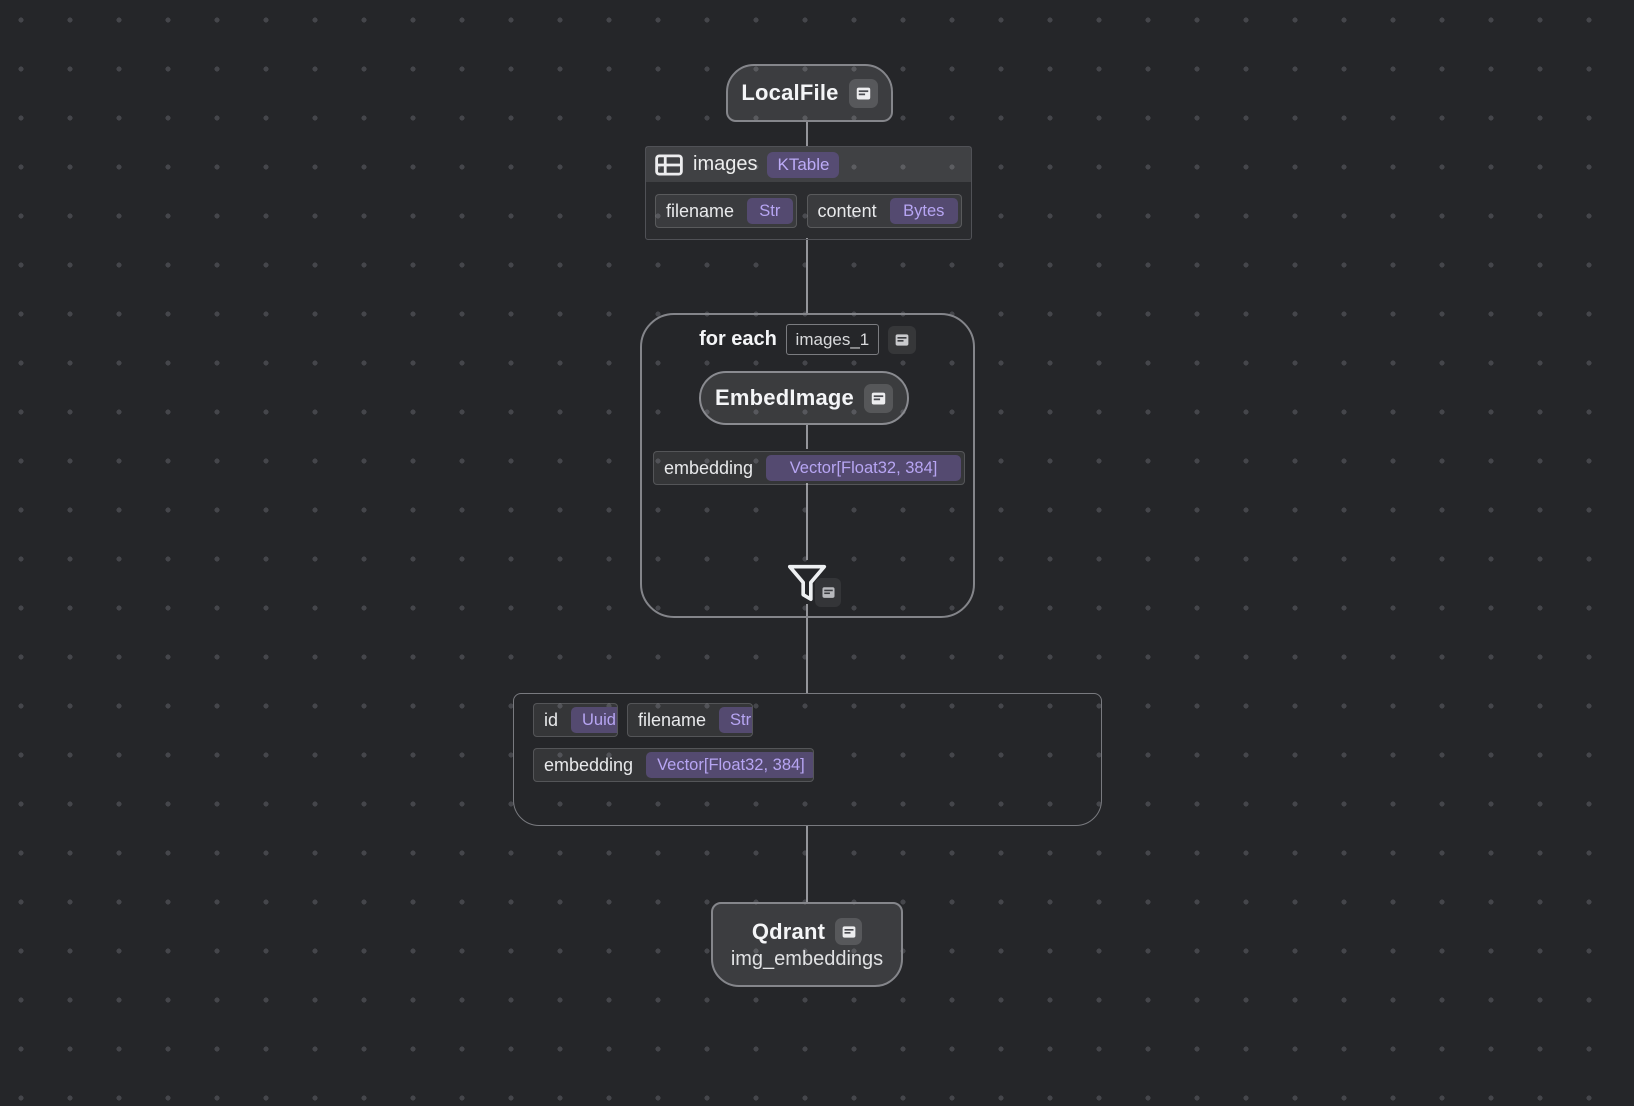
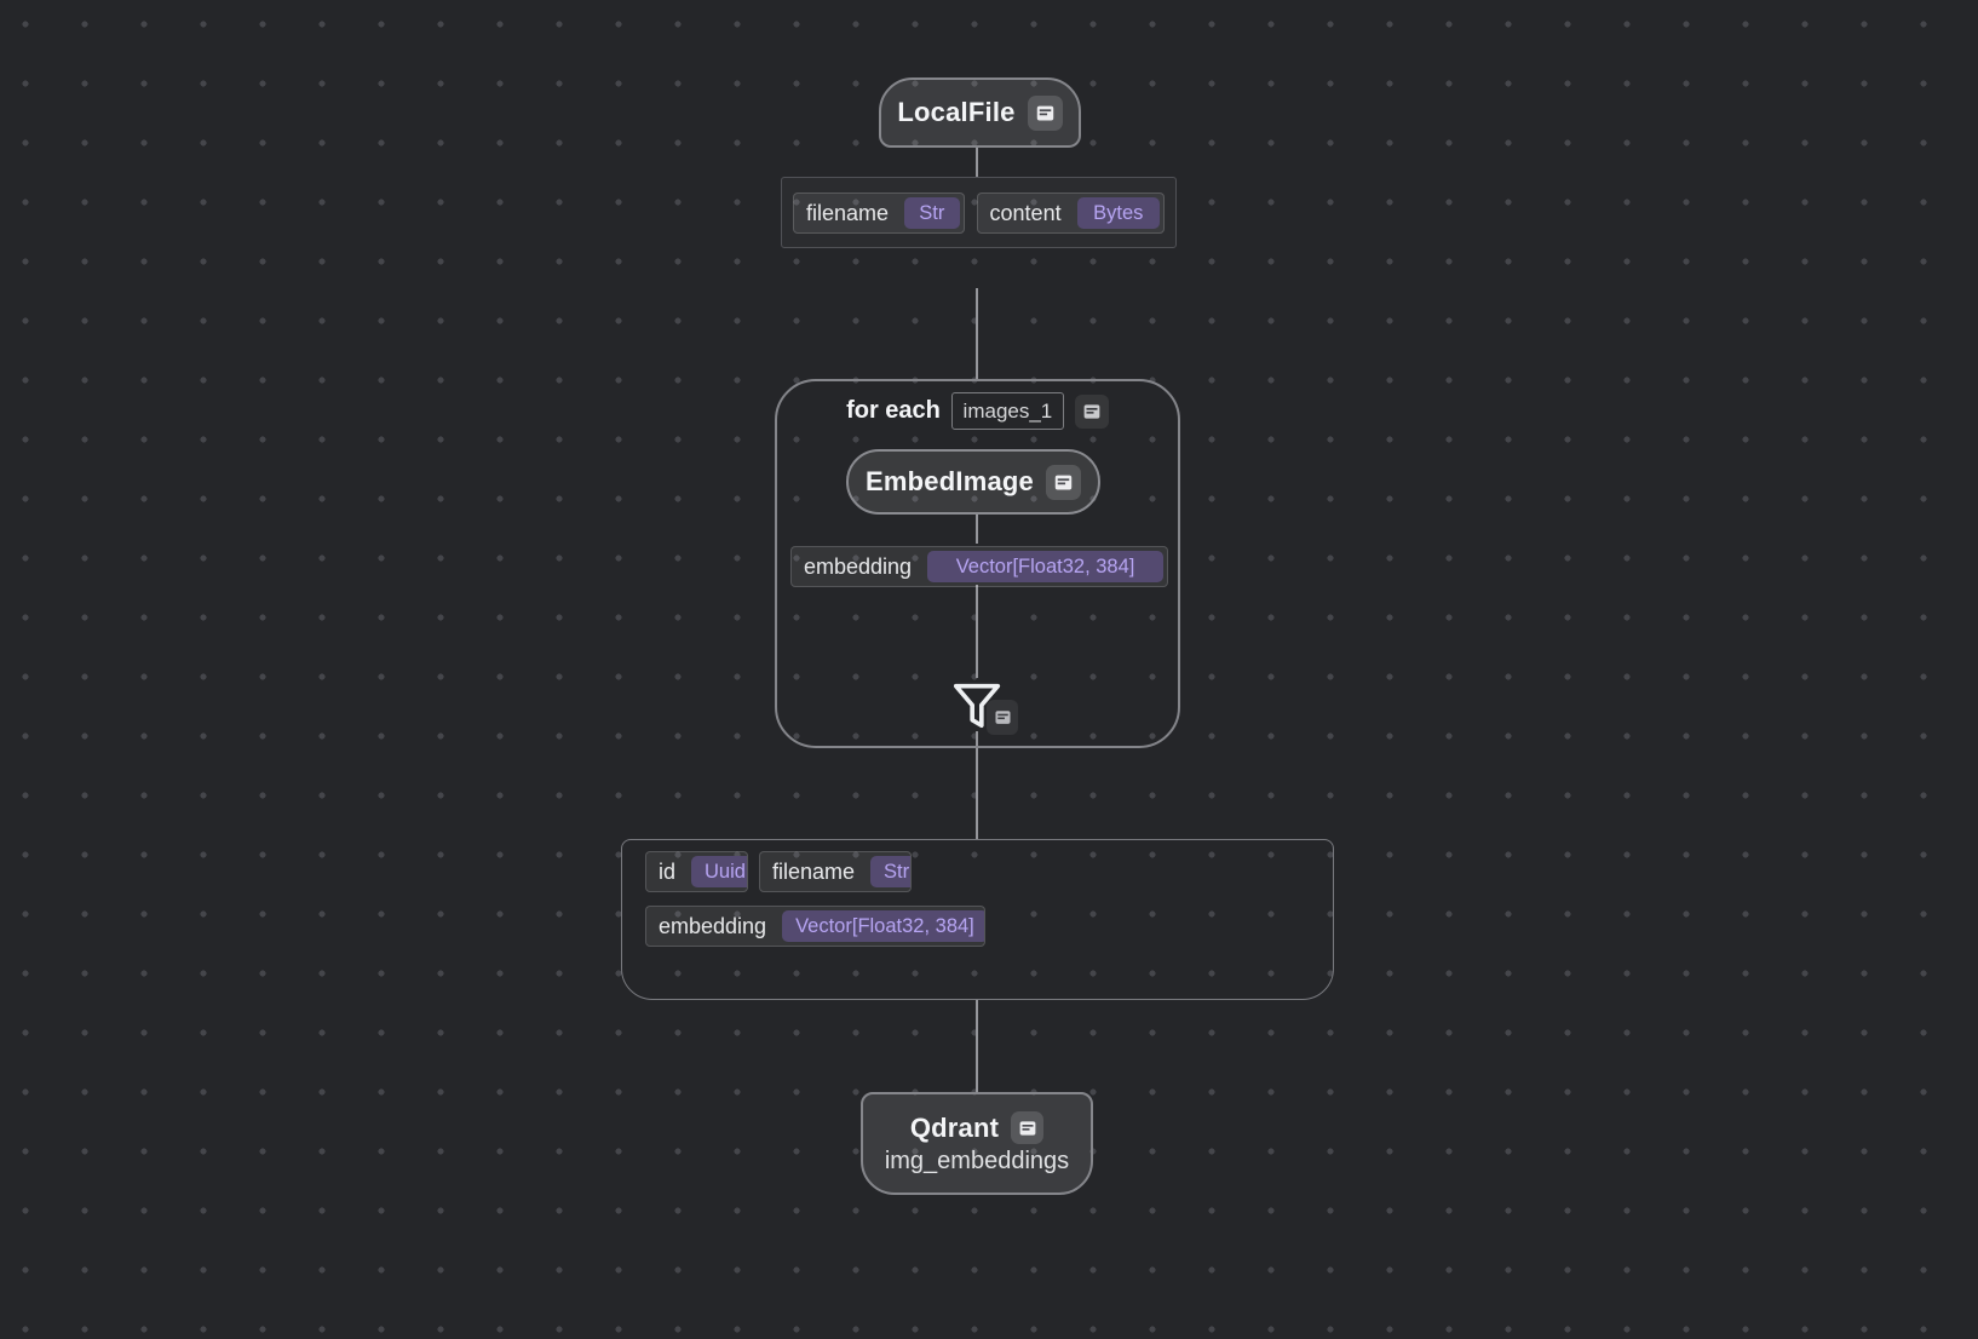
  LocalFile
- images
- KTable
  filename
  Str
  content
  Bytes
  for each
  images_1
  EmbedImage
  embedding
  Vector[Float32, 384]
  id
  Uuid
  filename
  Str
  embedding
  Vector[Float32, 384]
  Qdrant
  img_embeddings
